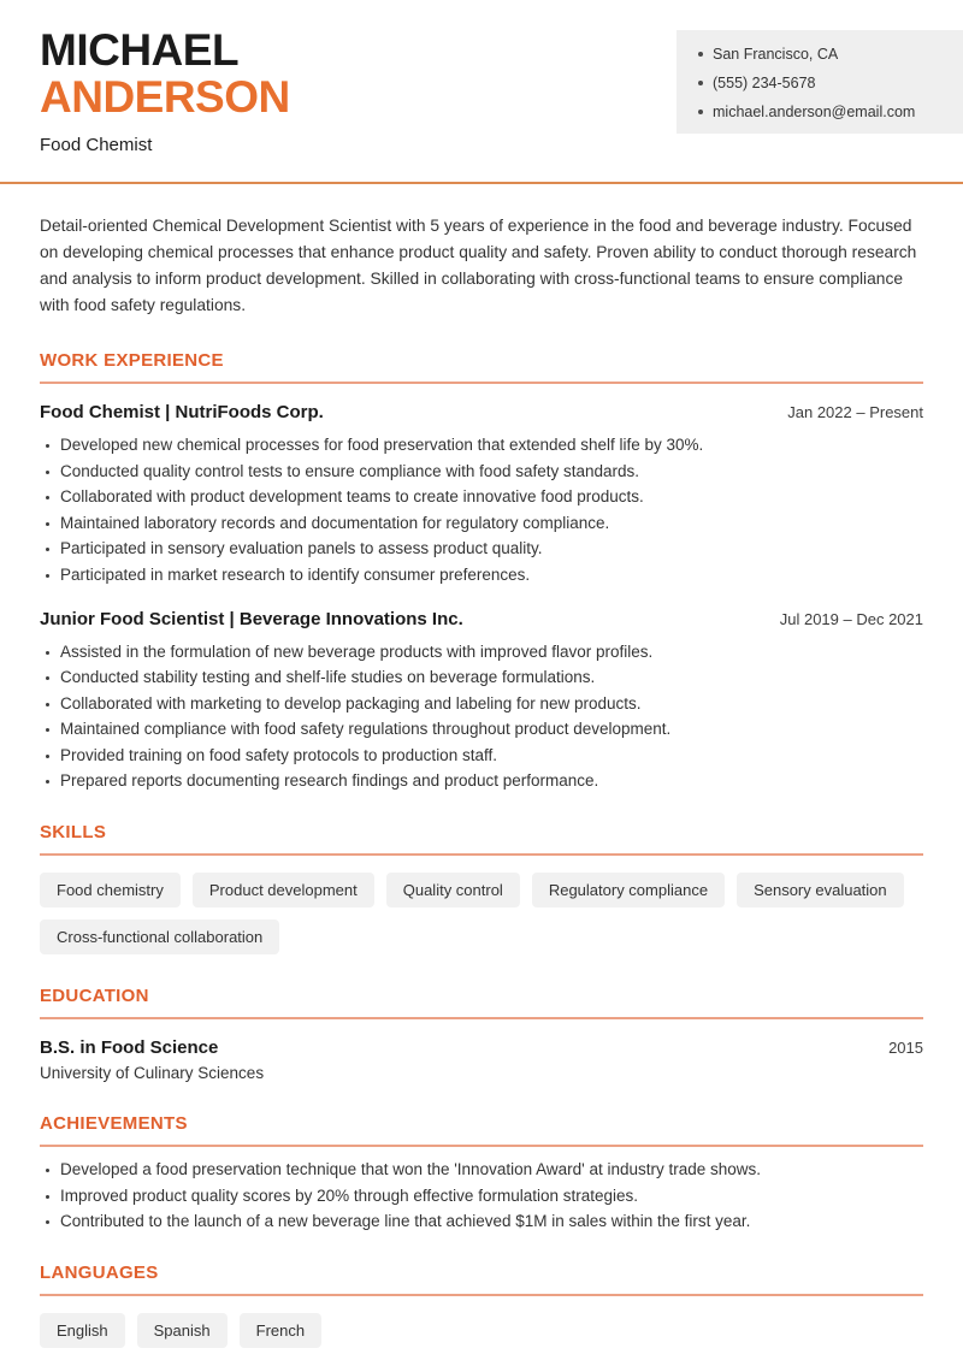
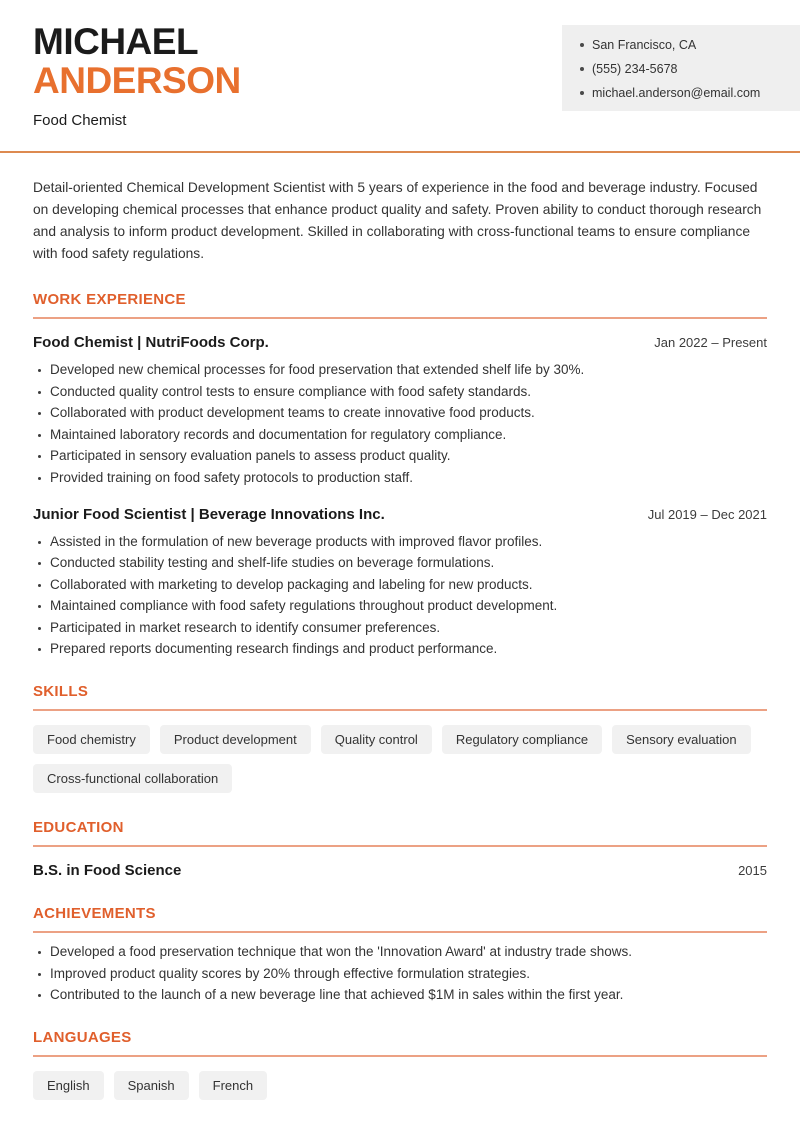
  MICHAEL
  ANDERSON
  Food Chemist
  San Francisco, CA
  (555) 234-5678
  michael.anderson@email.com
  Detail-oriented Chemical Development Scientist with 5 years of experience in the food and beverage industry. Focused on developing chemical processes that enhance product quality and safety. Proven ability to conduct thorough research and analysis to inform product development. Skilled in collaborating with cross-functional teams to ensure compliance with food safety regulations.
  WORK EXPERIENCE
  Food Chemist | NutriFoods Corp.
  Jan 2022 – Present
  Developed new chemical processes for food preservation that extended shelf life by 30%.
  Conducted quality control tests to ensure compliance with food safety standards.
  Collaborated with product development teams to create innovative food products.
  Maintained laboratory records and documentation for regulatory compliance.
  Participated in sensory evaluation panels to assess product quality.
- Participated in market research to identify consumer preferences.
+ Provided training on food safety protocols to production staff.
  Junior Food Scientist | Beverage Innovations Inc.
  Jul 2019 – Dec 2021
  Assisted in the formulation of new beverage products with improved flavor profiles.
  Conducted stability testing and shelf-life studies on beverage formulations.
  Collaborated with marketing to develop packaging and labeling for new products.
  Maintained compliance with food safety regulations throughout product development.
- Provided training on food safety protocols to production staff.
+ Participated in market research to identify consumer preferences.
  Prepared reports documenting research findings and product performance.
  SKILLS
  Food chemistry
  Product development
  Quality control
  Regulatory compliance
  Sensory evaluation
  Cross-functional collaboration
  EDUCATION
  B.S. in Food Science
  2015
- University of Culinary Sciences
  ACHIEVEMENTS
  Developed a food preservation technique that won the 'Innovation Award' at industry trade shows.
  Improved product quality scores by 20% through effective formulation strategies.
  Contributed to the launch of a new beverage line that achieved $1M in sales within the first year.
  LANGUAGES
  English
  Spanish
  French
